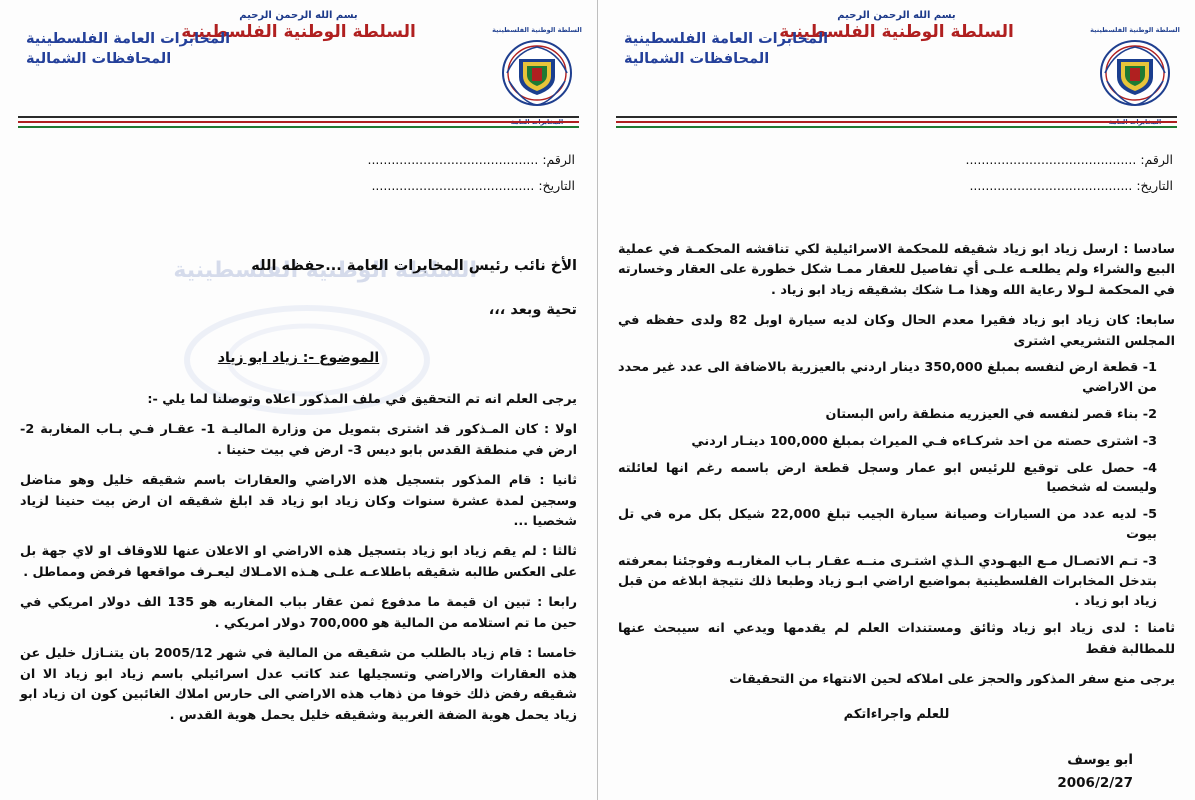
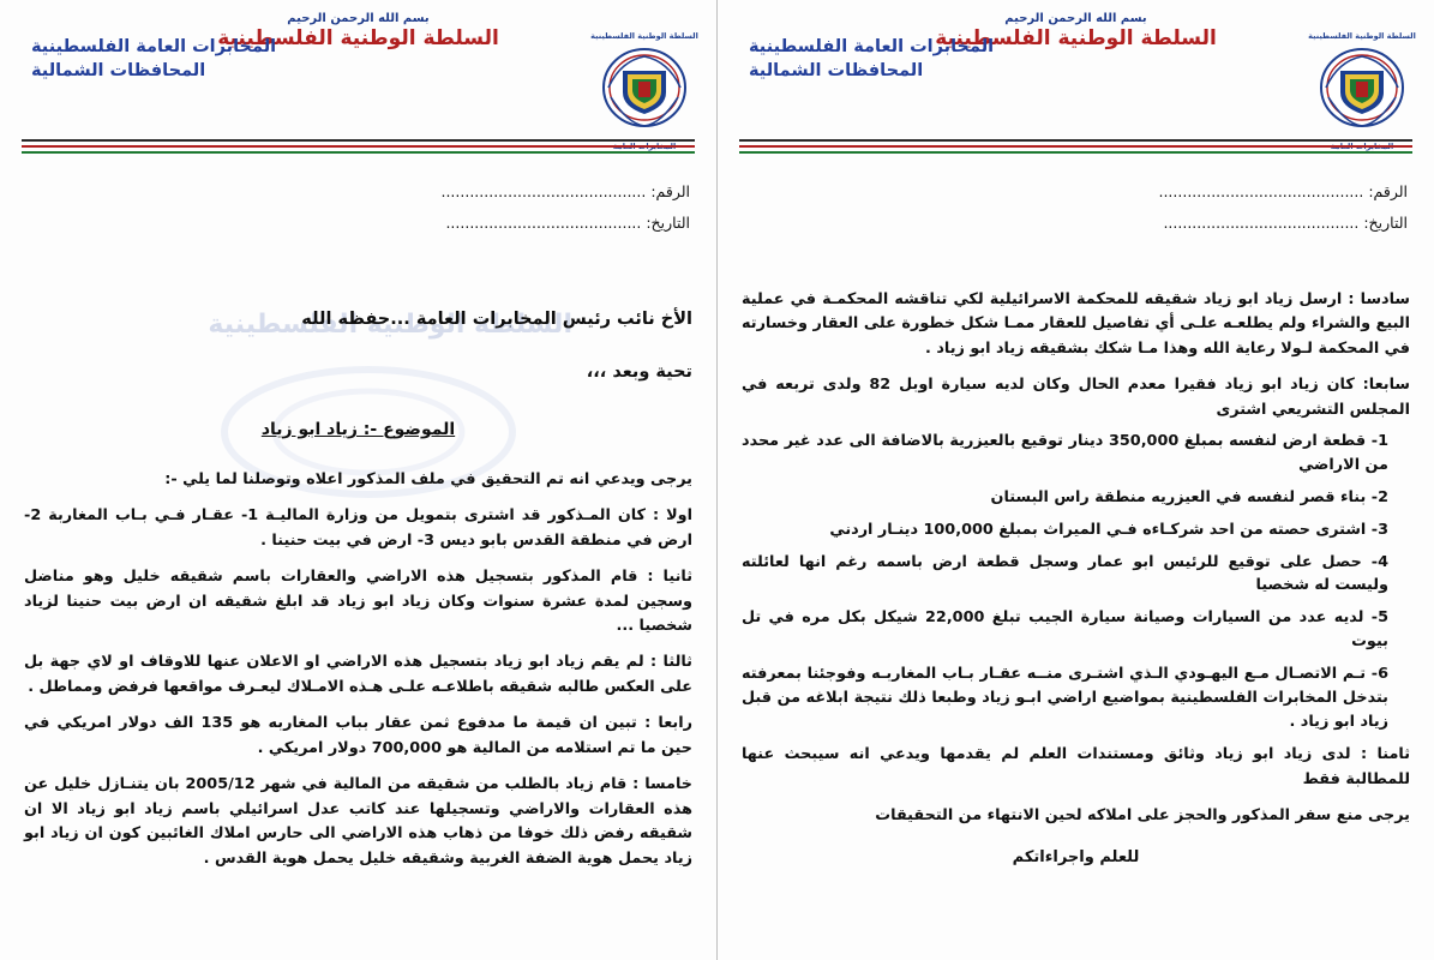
  بسم الله الرحمن الرحيم
  السلطة الوطنية الفلسطينية
  المخابرات العامة الفلسطينية
  المحافظات الشمالية
  السلطة الوطنية الفلسطينية
  الرقم: ...........................................
  التاريخ: .........................................
  سادسا : ارسل زياد ابو زياد شقيقه للمحكمة الاسرائيلية لكي تناقشه المحكمـة في عملية البيع والشراء ولم يطلعـه علـى أي تفاصيل للعقار ممـا شكل خطورة على العقار وخسارته في المحكمة لـولا رعاية الله وهذا مـا شكك بشقيقه زياد ابو زياد .
- سابعا: كان زياد ابو زياد فقيرا معدم الحال وكان لديه سيارة اوبل 82 ولدى حفظه في المجلس التشريعي اشترى
+ سابعا: كان زياد ابو زياد فقيرا معدم الحال وكان لديه سيارة اوبل 82 ولدى تربعه في المجلس التشريعي اشترى
- 1- قطعة ارض لنفسه بمبلغ 350,000 دينار اردني بالعيزرية بالاضافة الى عدد غير محدد من الاراضي
+ 1- قطعة ارض لنفسه بمبلغ 350,000 دينار توقيع بالعيزرية بالاضافة الى عدد غير محدد من الاراضي
  2- بناء قصر لنفسه في العيزريه منطقة راس البستان
  3- اشترى حصته من احد شركـاءه فـي الميراث بمبلغ 100,000 دينـار اردني
  4- حصل على توقيع للرئيس ابو عمار وسجل قطعة ارض باسمه رغم انها لعائلته وليست له شخصيا
  5- لديه عدد من السيارات وصيانة سيارة الجيب تبلغ 22,000 شيكل بكل مره في تل بيوت
- 3- تـم الاتصـال مـع اليهـودي الـذي اشتـرى منــه عقـار بـاب المغاربـه وفوجئنا بمعرفته بتدخل المخابرات الفلسطينية بمواضيع اراضي ابـو زياد وطبعا ذلك نتيجة ابلاغه من قبل زياد ابو زياد .
+ 6- تـم الاتصـال مـع اليهـودي الـذي اشتـرى منــه عقـار بـاب المغاربـه وفوجئنا بمعرفته بتدخل المخابرات الفلسطينية بمواضيع اراضي ابـو زياد وطبعا ذلك نتيجة ابلاغه من قبل زياد ابو زياد .
  ثامنا : لدى زياد ابو زياد وثائق ومستندات العلم لم يقدمها ويدعي انه سيبحث عنها للمطالبة فقط
  يرجى منع سفر المذكور والحجز على املاكه لحين الانتهاء من التحقيقات
  للعلم واجراءاتكم
- ابو يوسف
- 2006/2/27
  بسم الله الرحمن الرحيم
  السلطة الوطنية الفلسطينية
  المخابرات العامة الفلسطينية
  المحافظات الشمالية
  السلطة الوطنية الفلسطينية
  الرقم: ...........................................
  التاريخ: .........................................
  السلطة الوطنية الفلسطينية
  الأخ نائب رئيس المخابرات العامة ...حفظه الله
  تحية وبعد ،،،
  الموضوع -: زياد ابو زياد
- يرجى العلم انه تم التحقيق في ملف المذكور اعلاه وتوصلنا لما يلي -:
+ يرجى ويدعي انه تم التحقيق في ملف المذكور اعلاه وتوصلنا لما يلي -:
  اولا : كان المـذكور قد اشترى بتمويل من وزارة الماليـة 1- عقـار فـي بـاب المغاربة 2- ارض في منطقة القدس بابو ديس 3- ارض في بيت حنينا .
  ثانيا : قام المذكور بتسجيل هذه الاراضي والعقارات باسم شقيقه خليل وهو مناضل وسجين لمدة عشرة سنوات وكان زياد ابو زياد قد ابلغ شقيقه ان ارض بيت حنينا لزياد شخصيا ...
  ثالثا : لم يقم زياد ابو زياد بتسجيل هذه الاراضي او الاعلان عنها للاوقاف او لاي جهة بل على العكس طالبه شقيقه باطلاعـه علـى هـذه الامـلاك ليعـرف مواقعها فرفض ومماطل .
  رابعا : تبين ان قيمة ما مدفوع ثمن عقار بباب المغاربه هو 135 الف دولار امريكي في حين ما تم استلامه من المالية هو 700,000 دولار امريكي .
  خامسا : قام زياد بالطلب من شقيقه من المالية في شهر 2005/12 بان يتنـازل خليل عن هذه العقارات والاراضي وتسجيلها عند كاتب عدل اسرائيلي باسم زياد ابو زياد الا ان شقيقه رفض ذلك خوفا من ذهاب هذه الاراضي الى حارس املاك الغائبين كون ان زياد ابو زياد يحمل هوية الضفة الغربية وشقيقه خليل يحمل هوية القدس .
